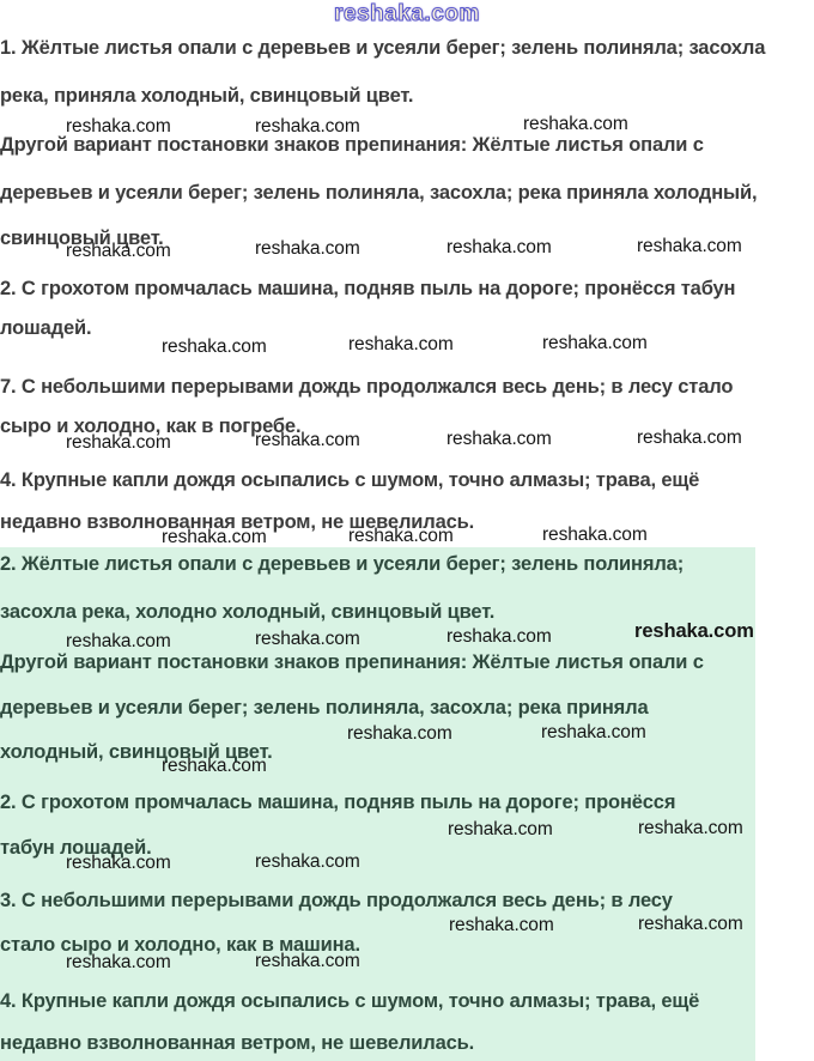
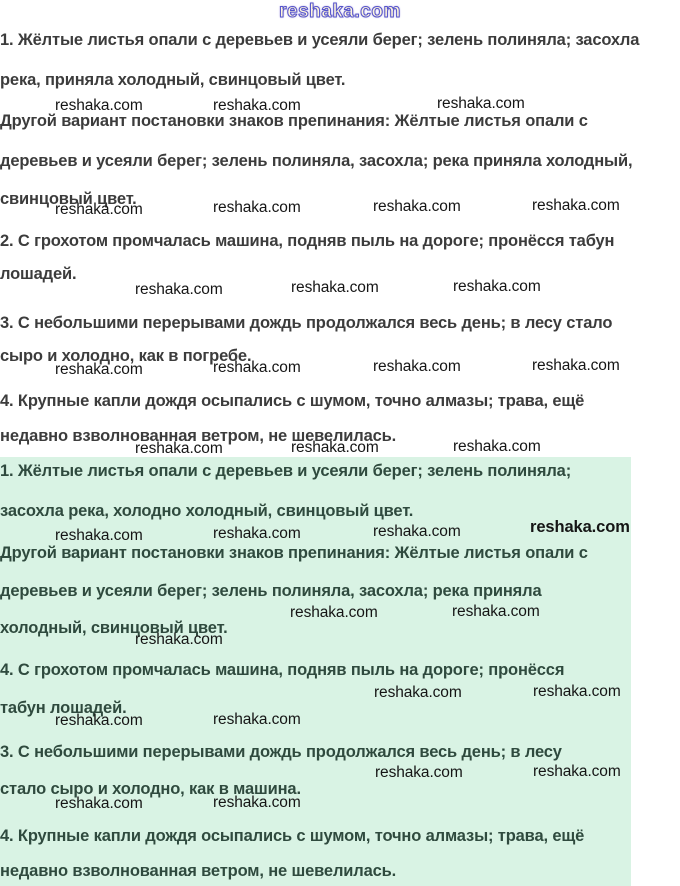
  reshaka.com
  1. Жёлтые листья опали с деревьев и усеяли берег; зелень полиняла; засохла
  река, приняла холодный, свинцовый цвет.
  Другой вариант постановки знаков препинания: Жёлтые листья опали с
  деревьев и усеяли берег; зелень полиняла, засохла; река приняла холодный,
  свинцовый цвет.
  2. С грохотом промчалась машина, подняв пыль на дороге; пронёсся табун
  лошадей.
- 7. С небольшими перерывами дождь продолжался весь день; в лесу стало
+ 3. С небольшими перерывами дождь продолжался весь день; в лесу стало
  сыро и холодно, как в погребе.
  4. Крупные капли дождя осыпались с шумом, точно алмазы; трава, ещё
  недавно взволнованная ветром, не шевелилась.
- 2. Жёлтые листья опали с деревьев и усеяли берег; зелень полиняла;
+ 1. Жёлтые листья опали с деревьев и усеяли берег; зелень полиняла;
  засохла река, холодно холодный, свинцовый цвет.
  Другой вариант постановки знаков препинания: Жёлтые листья опали с
  деревьев и усеяли берег; зелень полиняла, засохла; река приняла
  холодный, свинцовый цвет.
- 2. С грохотом промчалась машина, подняв пыль на дороге; пронёсся
+ 4. С грохотом промчалась машина, подняв пыль на дороге; пронёсся
  табун лошадей.
  3. С небольшими перерывами дождь продолжался весь день; в лесу
  стало сыро и холодно, как в машина.
  4. Крупные капли дождя осыпались с шумом, точно алмазы; трава, ещё
  недавно взволнованная ветром, не шевелилась.
  reshaka.com
  reshaka.com
  reshaka.com
  reshaka.com
  reshaka.com
  reshaka.com
  reshaka.com
  reshaka.com
  reshaka.com
  reshaka.com
  reshaka.com
  reshaka.com
  reshaka.com
  reshaka.com
  reshaka.com
  reshaka.com
  reshaka.com
  reshaka.com
  reshaka.com
  reshaka.com
  reshaka.com
  reshaka.com
  reshaka.com
  reshaka.com
  reshaka.com
  reshaka.com
  reshaka.com
  reshaka.com
  reshaka.com
  reshaka.com
  reshaka.com
  reshaka.com
